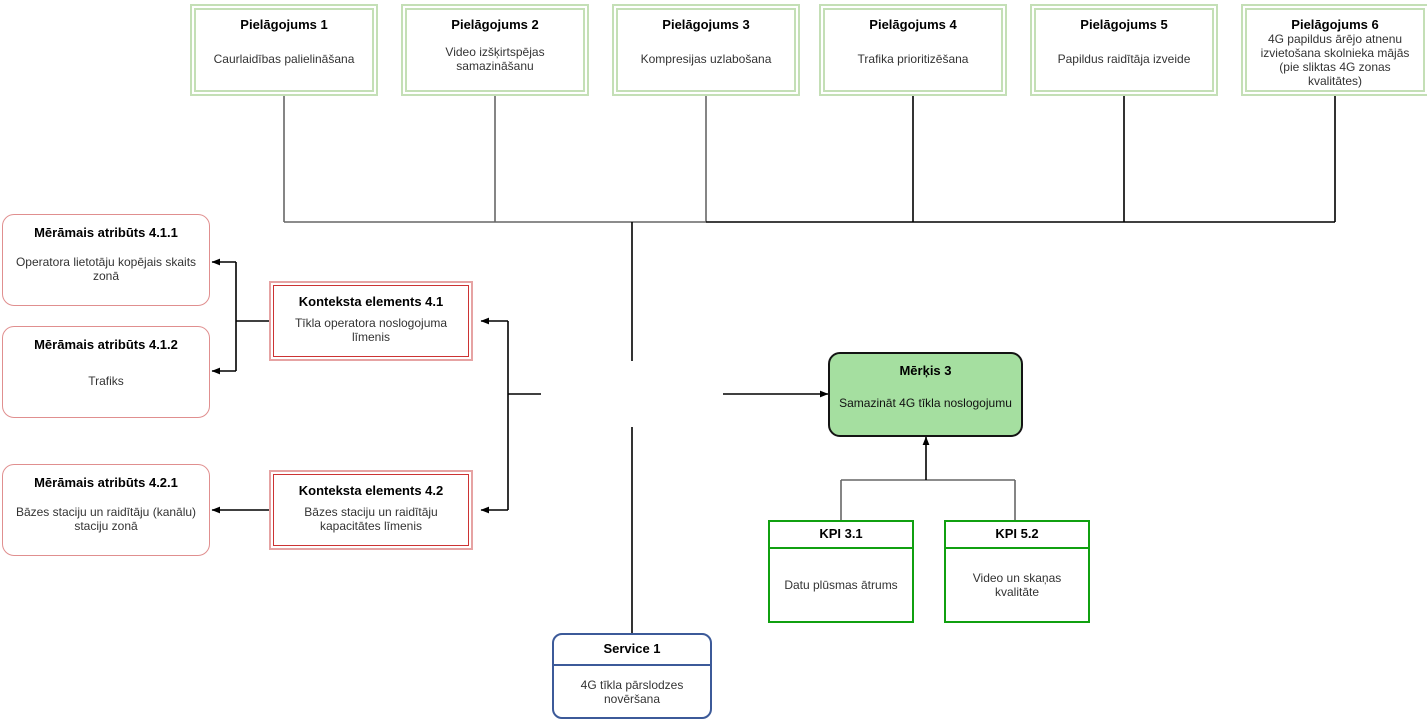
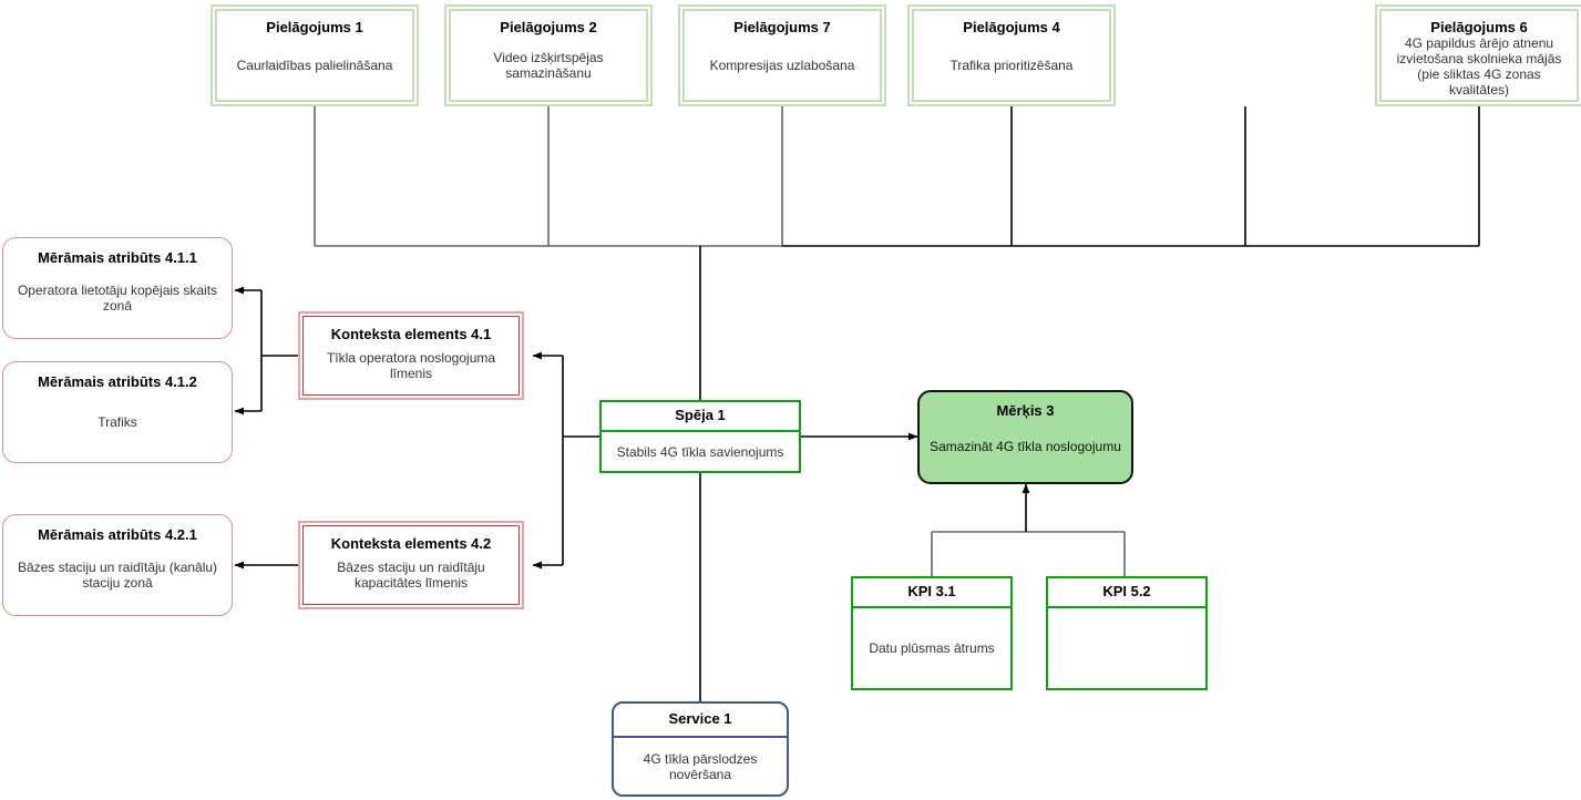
  Pielāgojums 1
  Caurlaidības palielināšana
  Pielāgojums 2
  Video izšķirtspējas samazināšanu
- Pielāgojums 3
+ Pielāgojums 7
  Kompresijas uzlabošana
  Pielāgojums 4
  Trafika prioritizēšana
- Pielāgojums 5
- Papildus raidītāja izveide
  Pielāgojums 6
  4G papildus ārējo atnenu izvietošana skolnieka mājās (pie sliktas 4G zonas kvalitātes)
  Mērāmais atribūts 4.1.1
  Operatora lietotāju kopējais skaits zonā
  Mērāmais atribūts 4.1.2
  Trafiks
  Mērāmais atribūts 4.2.1
  Bāzes staciju un raidītāju (kanālu) staciju zonā
  Konteksta elements 4.1
  Tīkla operatora noslogojuma līmenis
  Konteksta elements 4.2
  Bāzes staciju un raidītāju kapacitātes līmenis
+ Spēja 1
+ Stabils 4G tīkla savienojums
  Mērķis 3
  Samazināt 4G tīkla noslogojumu
  KPI 3.1
  Datu plūsmas ātrums
  KPI 5.2
- Video un skaņas kvalitāte
  Service 1
  4G tīkla pārslodzes novēršana
